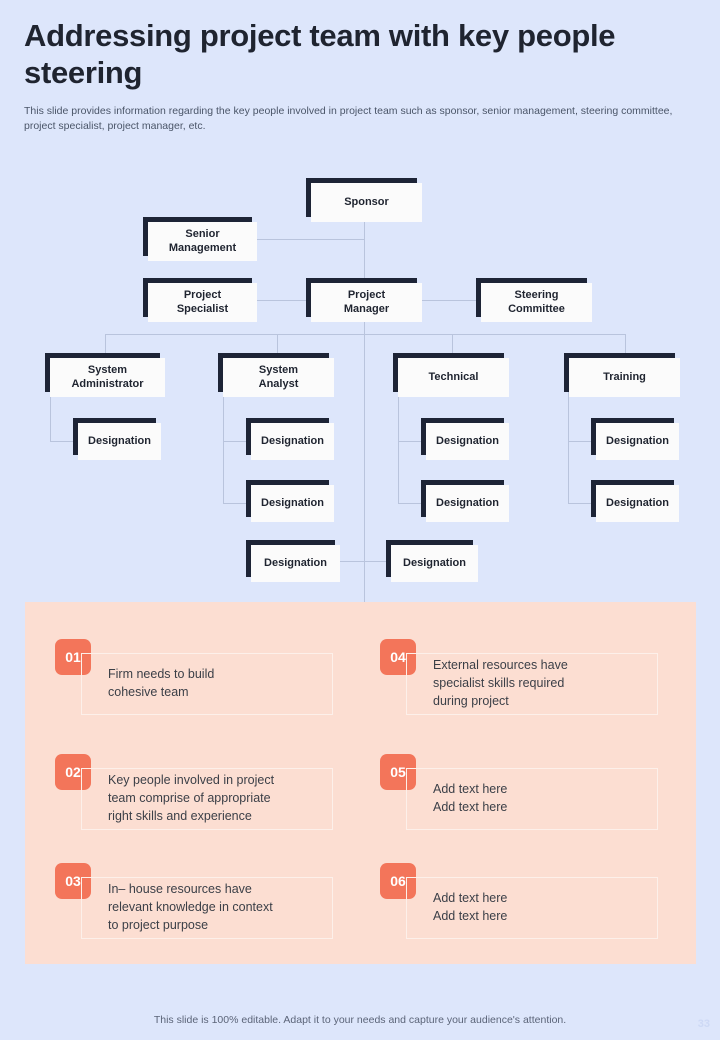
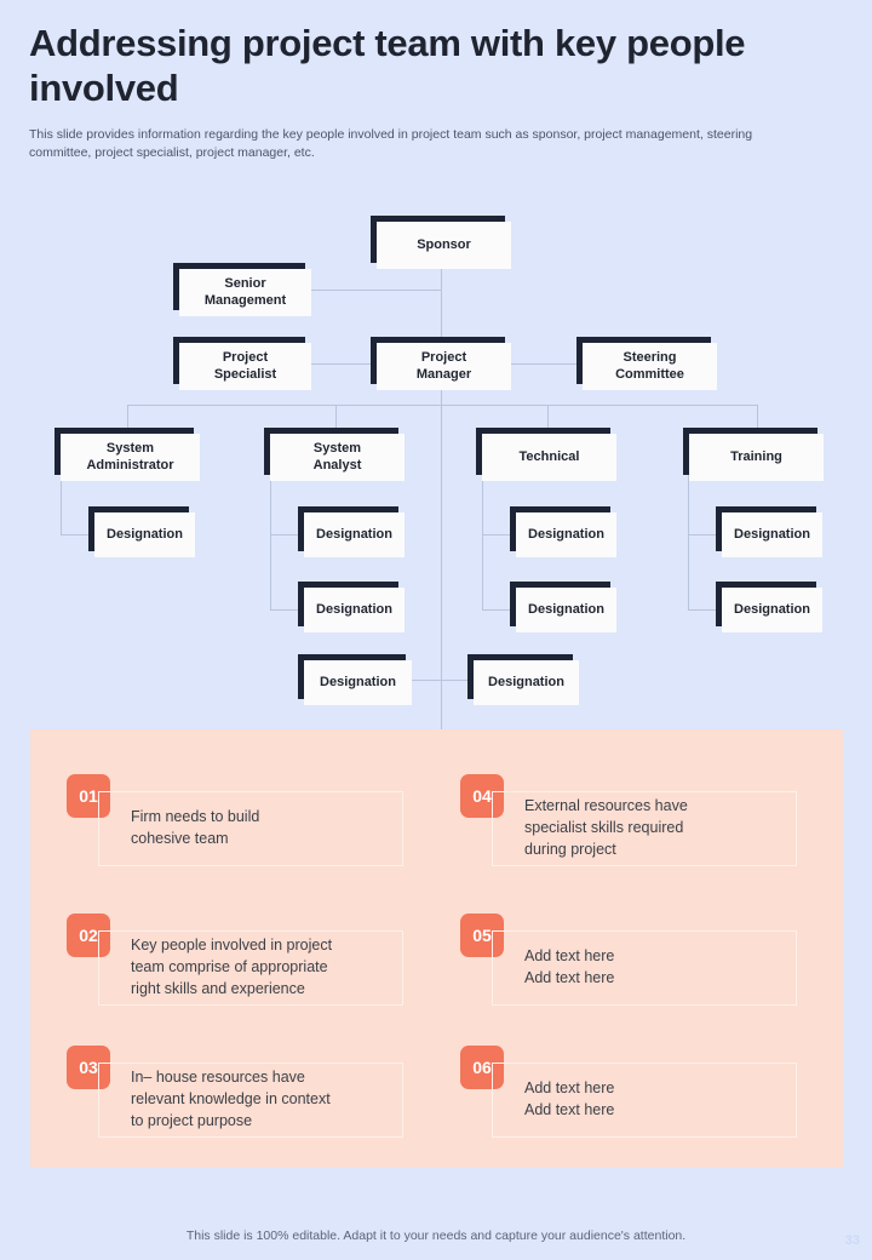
- Addressing project team with key people steering
+ Addressing project team with key people involved
- This slide provides information regarding the key people involved in project team such as sponsor, senior management, steering committee, project specialist, project manager, etc.
+ This slide provides information regarding the key people involved in project team such as sponsor, project management, steering committee, project specialist, project manager, etc.
  Sponsor
  Senior
  Management
  Project
  Specialist
  Project
  Manager
  Steering
  Committee
  System
  Administrator
  System
  Analyst
  Technical
  Training
  Designation
  Designation
  Designation
  Designation
  Designation
  Designation
  Designation
  Designation
  Designation
  01
  Firm needs to build
  cohesive team
  02
  Key people involved in project
  team comprise of appropriate
  right skills and experience
  03
  In– house resources have
  relevant knowledge in context
  to project purpose
  04
  External resources have
  specialist skills required
  during project
  05
  Add text here
  Add text here
  06
  Add text here
  Add text here
  This slide is 100% editable. Adapt it to your needs and capture your audience's attention.
